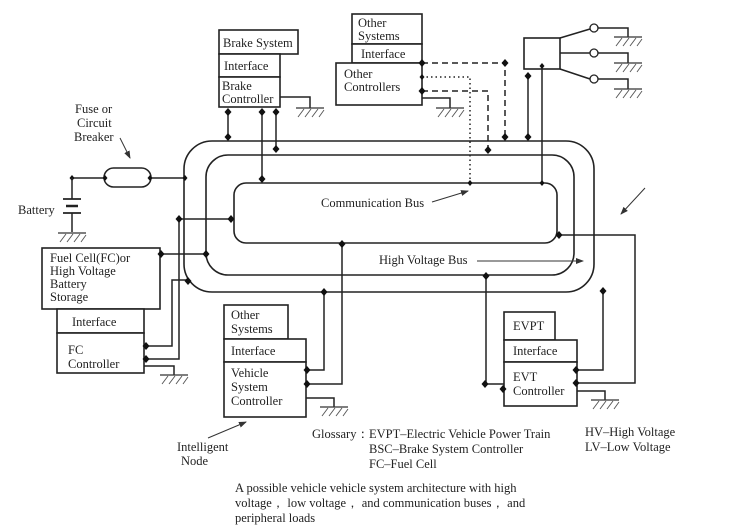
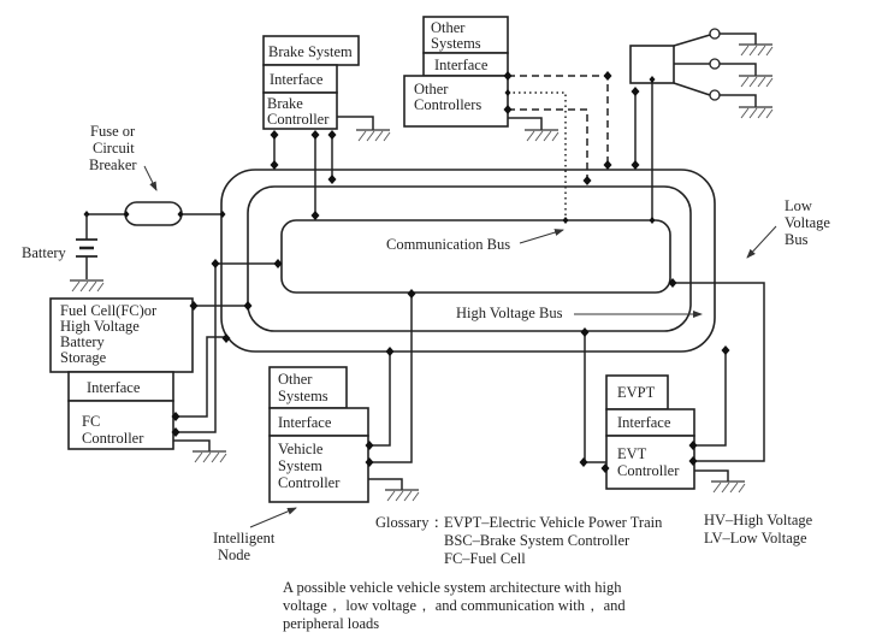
  Communication Bus
  High Voltage Bus
+ Low
+ Voltage
+ Bus
  Fuse or
  Circuit
  Breaker
  Battery
  Brake System
  Interface
  Brake
  Controller
  Other
  Systems
  Interface
  Other
  Controllers
  Fuel Cell(FC)or
  High Voltage
  Battery
  Storage
  Interface
  FC
  Controller
  Other
  Systems
  Interface
  Vehicle
  System
  Controller
  Intelligent
  Node
  EVPT
  Interface
  EVT
  Controller
  Glossary：
  EVPT–Electric Vehicle Power Train
  BSC–Brake System Controller
  FC–Fuel Cell
  HV–High Voltage
  LV–Low Voltage
  A possible vehicle vehicle system architecture with high
- voltage， low voltage， and communication buses， and
+ voltage， low voltage， and communication with， and
  peripheral loads
